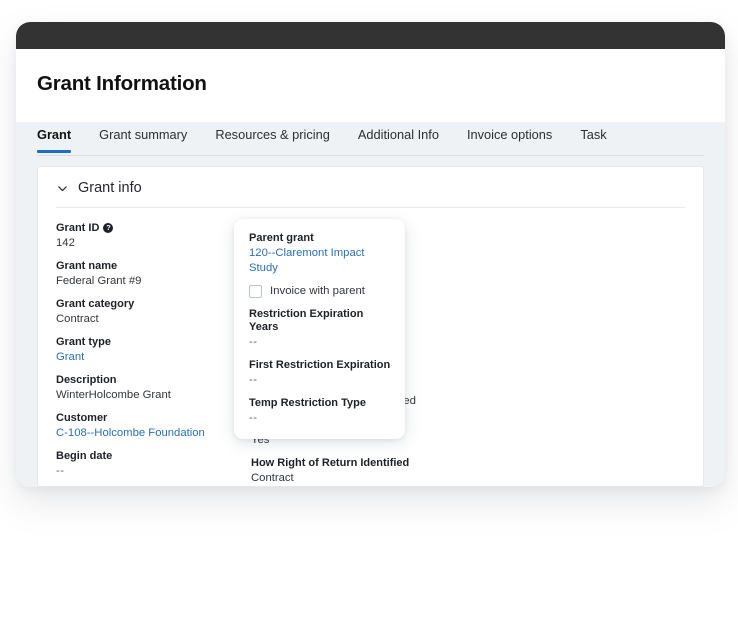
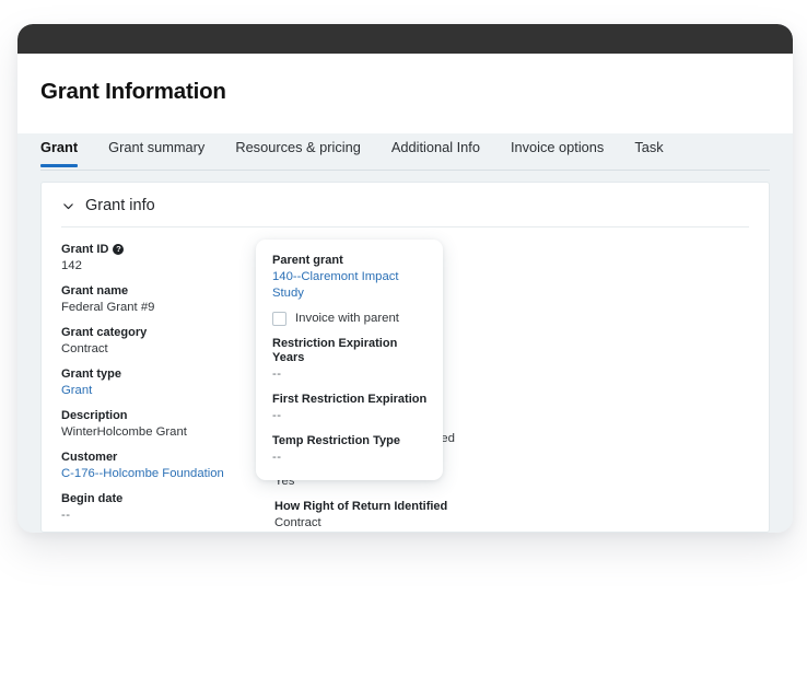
  Grant Information
  Grant
  Grant summary
  Resources & pricing
  Additional Info
  Invoice options
  Task
  Grant info
  Grant ID
  ?
  142
  Grant name
  Federal Grant #9
  Grant category
  Contract
  Grant type
  Grant
  Description
  WinterHolcombe Grant
  Customer
- C-108--Holcombe Foundation
+ C-176--Holcombe Foundation
  Begin date
  --
  Yes
  How Right of Return Identified
  Contract
  Parent grant
- 120--Claremont Impact Study
+ 140--Claremont Impact Study
  Invoice with parent
  Restriction Expiration Years
  --
  First Restriction Expiration
  --
  Temp Restriction Type
  --
